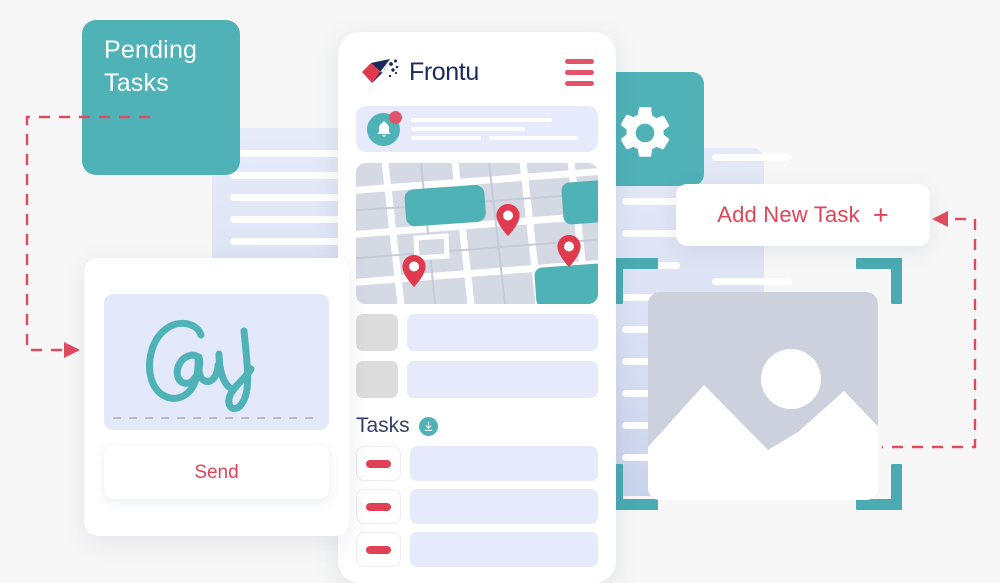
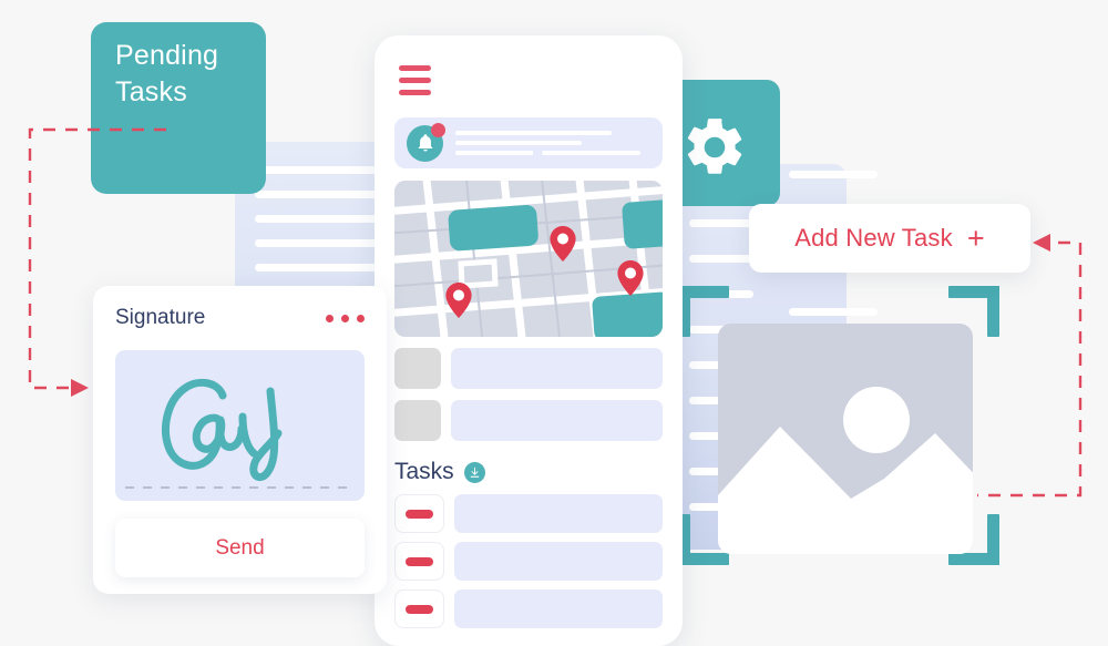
  Pending
  Tasks
- Frontu
  Tasks
+ Signature
  Send
  Add New Task
  +
